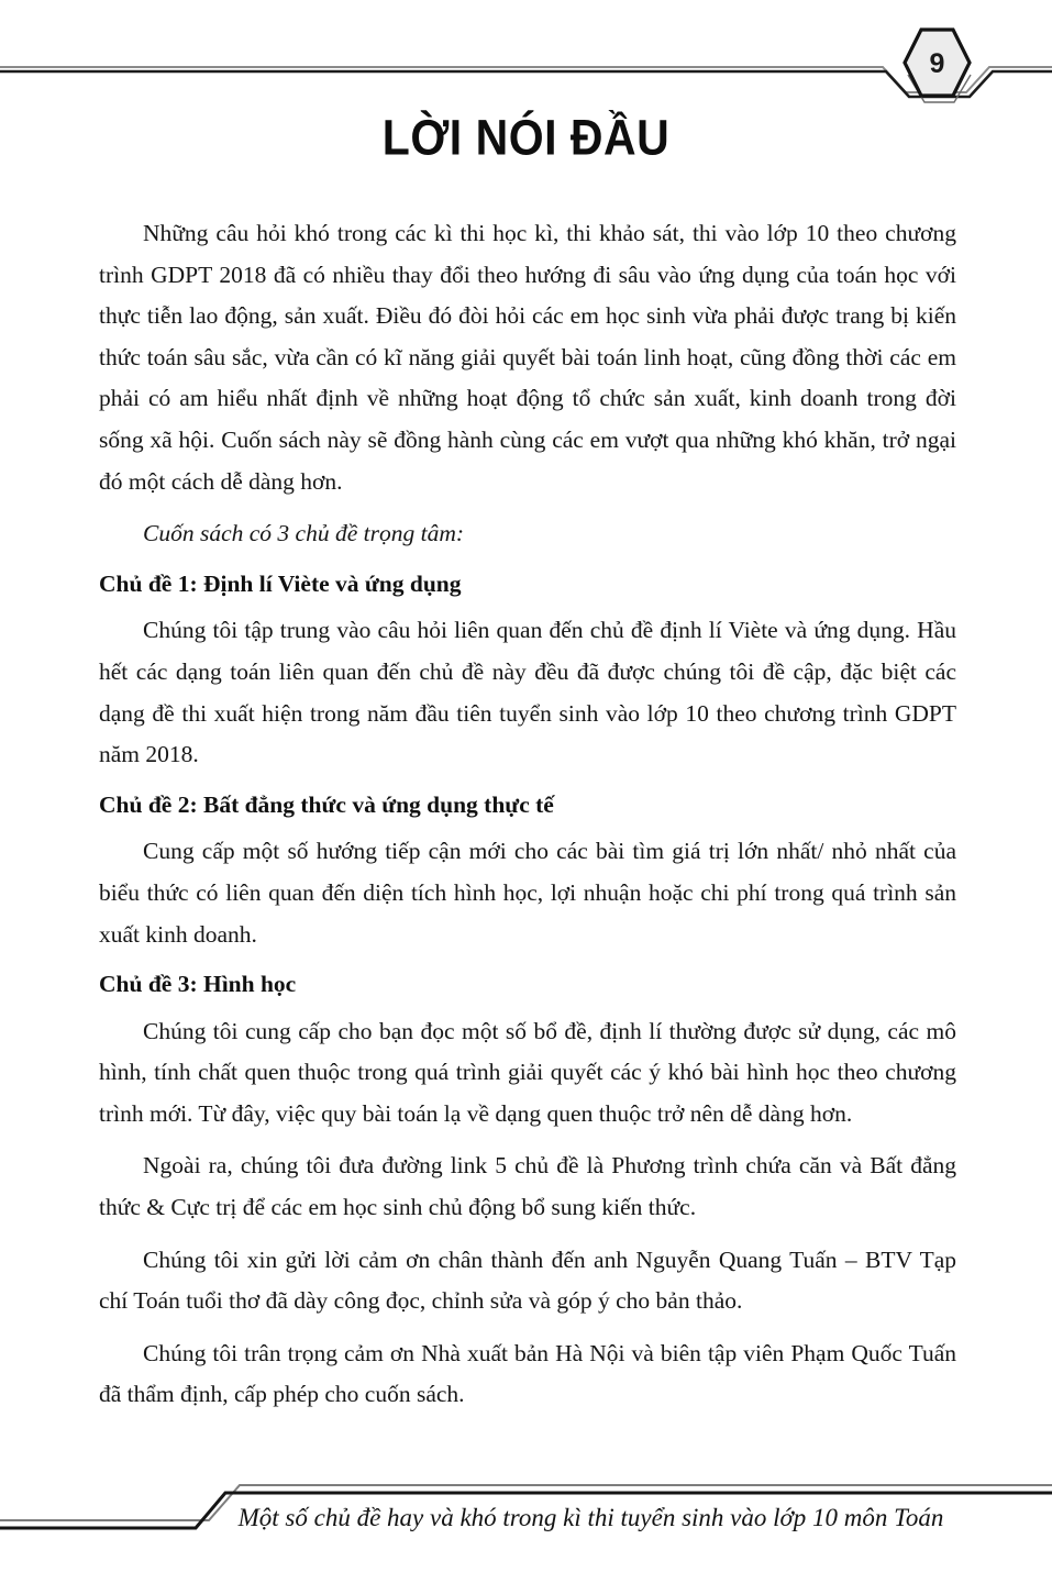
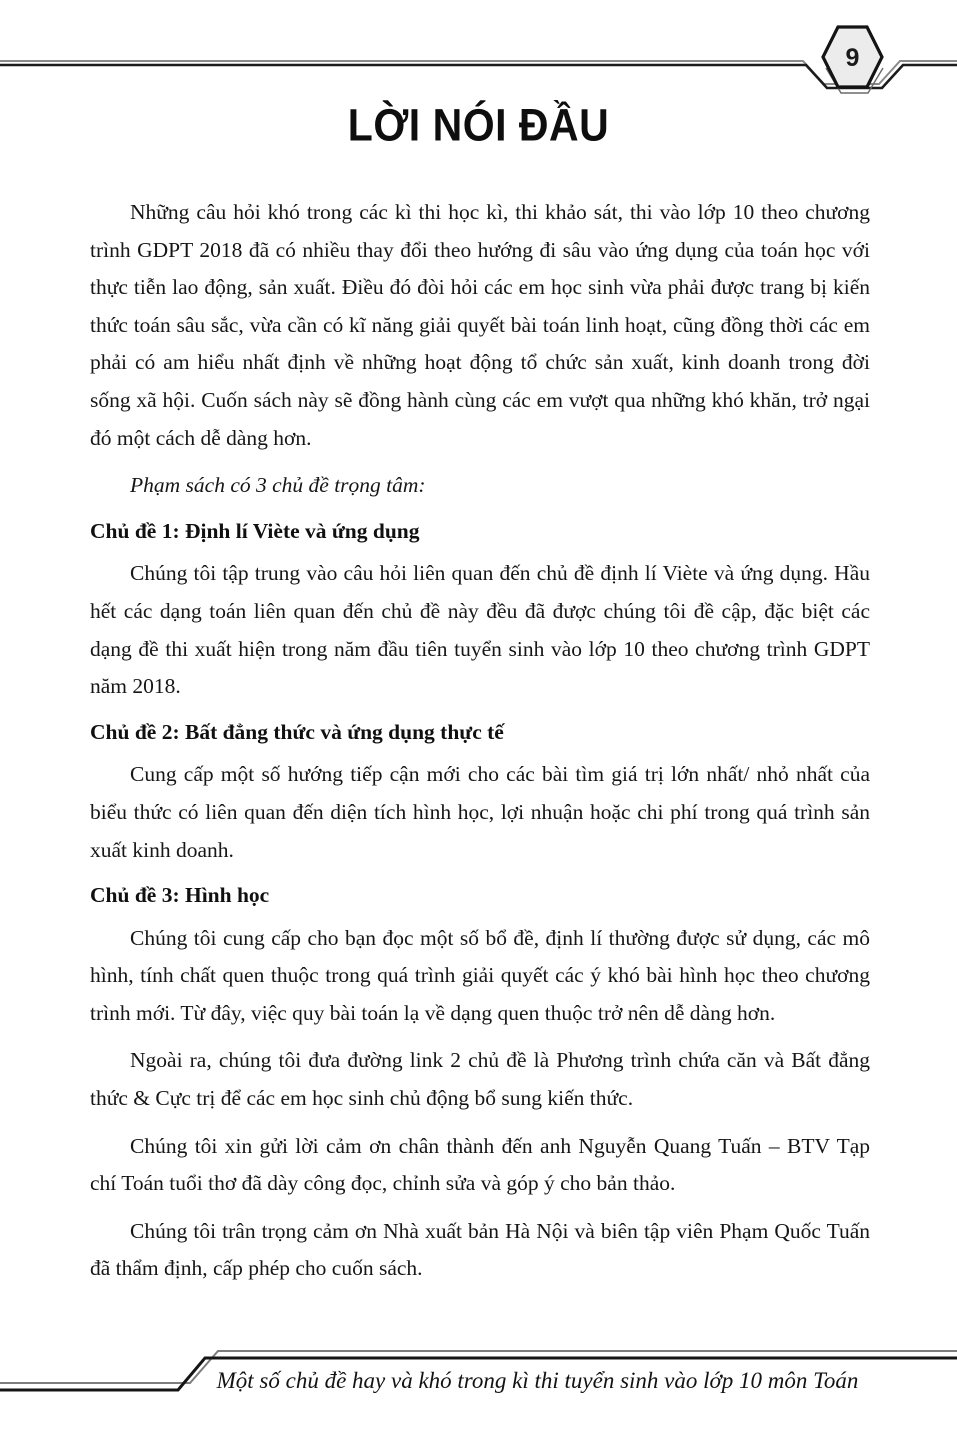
  9
  LỜI NÓI ĐẦU
  Những câu hỏi khó trong các kì thi học kì, thi khảo sát, thi vào lớp 10 theo chương trình GDPT 2018 đã có nhiều thay đổi theo hướng đi sâu vào ứng dụng của toán học với thực tiễn lao động, sản xuất. Điều đó đòi hỏi các em học sinh vừa phải được trang bị kiến thức toán sâu sắc, vừa cần có kĩ năng giải quyết bài toán linh hoạt, cũng đồng thời các em phải có am hiểu nhất định về những hoạt động tổ chức sản xuất, kinh doanh trong đời sống xã hội. Cuốn sách này sẽ đồng hành cùng các em vượt qua những khó khăn, trở ngại đó một cách dễ dàng hơn.
- Cuốn sách có 3 chủ đề trọng tâm:
+ Phạm sách có 3 chủ đề trọng tâm:
  Chủ đề 1: Định lí Viète và ứng dụng
  Chúng tôi tập trung vào câu hỏi liên quan đến chủ đề định lí Viète và ứng dụng. Hầu hết các dạng toán liên quan đến chủ đề này đều đã được chúng tôi đề cập, đặc biệt các dạng đề thi xuất hiện trong năm đầu tiên tuyển sinh vào lớp 10 theo chương trình GDPT năm 2018.
  Chủ đề 2: Bất đẳng thức và ứng dụng thực tế
  Cung cấp một số hướng tiếp cận mới cho các bài tìm giá trị lớn nhất/ nhỏ nhất của biểu thức có liên quan đến diện tích hình học, lợi nhuận hoặc chi phí trong quá trình sản xuất kinh doanh.
  Chủ đề 3: Hình học
  Chúng tôi cung cấp cho bạn đọc một số bổ đề, định lí thường được sử dụng, các mô hình, tính chất quen thuộc trong quá trình giải quyết các ý khó bài hình học theo chương trình mới. Từ đây, việc quy bài toán lạ về dạng quen thuộc trở nên dễ dàng hơn.
- Ngoài ra, chúng tôi đưa đường link 5 chủ đề là Phương trình chứa căn và Bất đẳng thức & Cực trị để các em học sinh chủ động bổ sung kiến thức.
+ Ngoài ra, chúng tôi đưa đường link 2 chủ đề là Phương trình chứa căn và Bất đẳng thức & Cực trị để các em học sinh chủ động bổ sung kiến thức.
  Chúng tôi xin gửi lời cảm ơn chân thành đến anh Nguyễn Quang Tuấn – BTV Tạp chí Toán tuổi thơ đã dày công đọc, chỉnh sửa và góp ý cho bản thảo.
  Chúng tôi trân trọng cảm ơn Nhà xuất bản Hà Nội và biên tập viên Phạm Quốc Tuấn đã thẩm định, cấp phép cho cuốn sách.
  Một số chủ đề hay và khó trong kì thi tuyển sinh vào lớp 10 môn Toán
